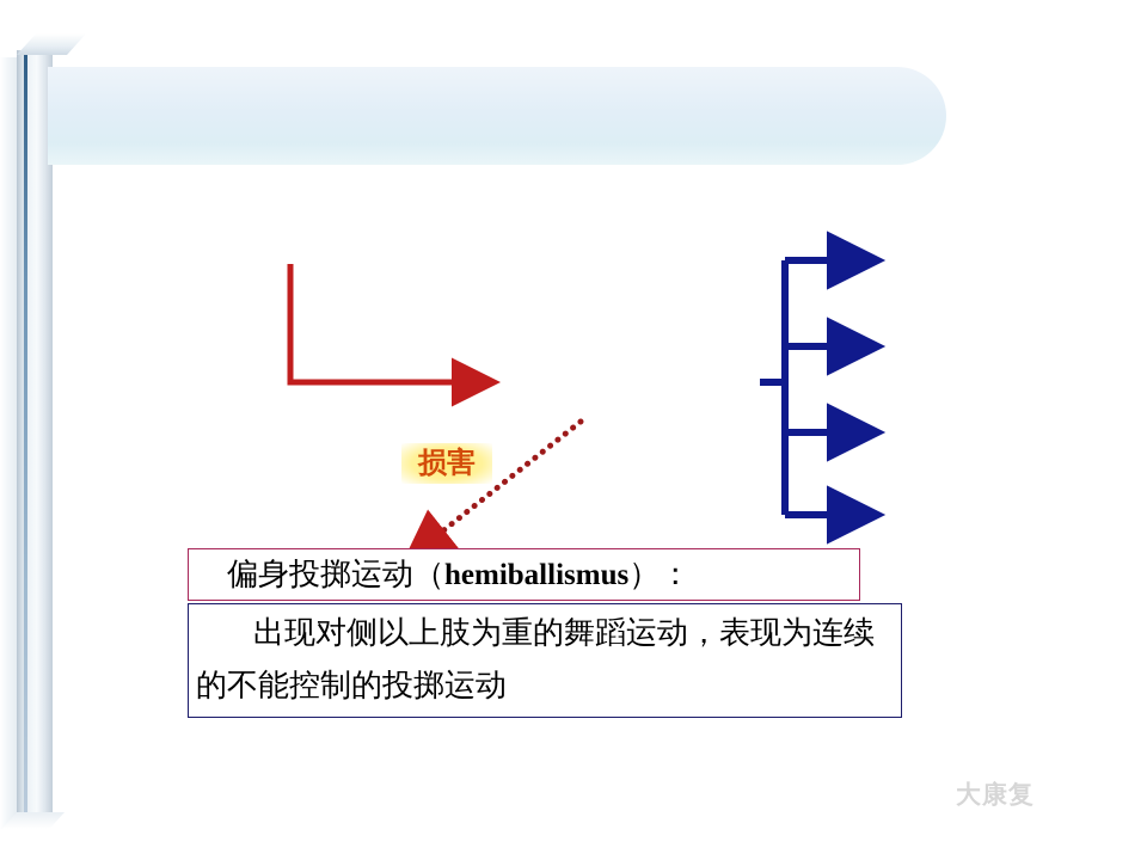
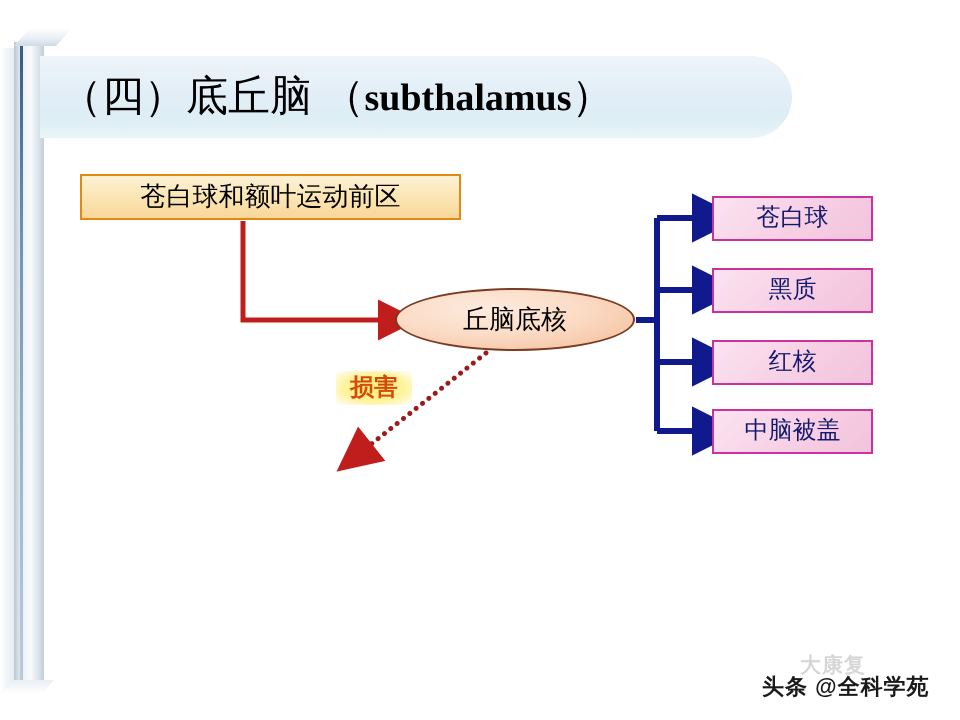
+ （四）底丘脑 （subthalamus）
+ 苍白球和额叶运动前区
+ 丘脑底核
+ 苍白球
+ 黑质
+ 红核
+ 中脑被盖
  损害
- 偏身投掷运动（hemiballismus）：
- 出现对侧以上肢为重的舞蹈运动，表现为连续的不能控制的投掷运动
  大康复
+ 头条 @全科学苑
